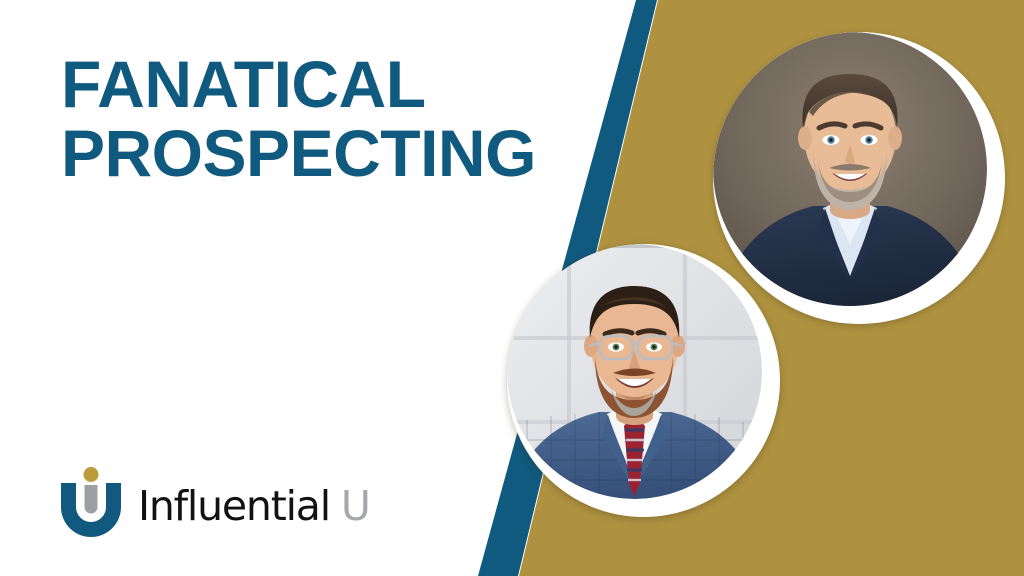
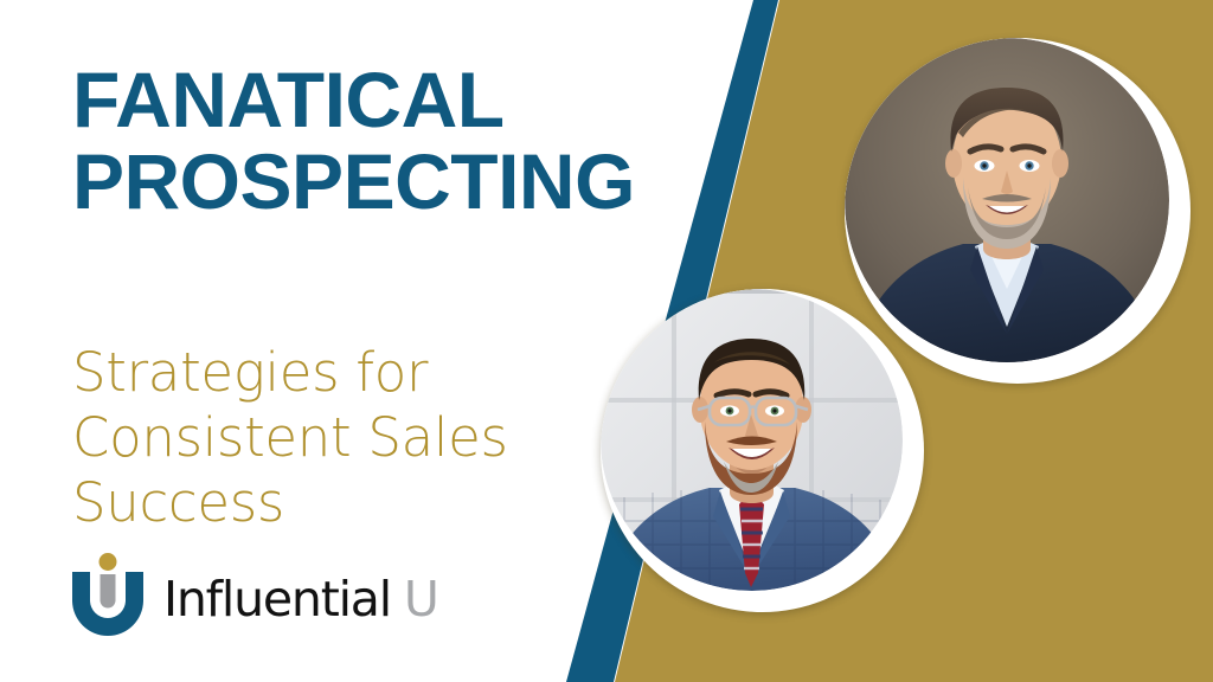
  FANATICAL
  PROSPECTING
+ Strategies for
+ Consistent Sales
+ Success
  Influential
  U
